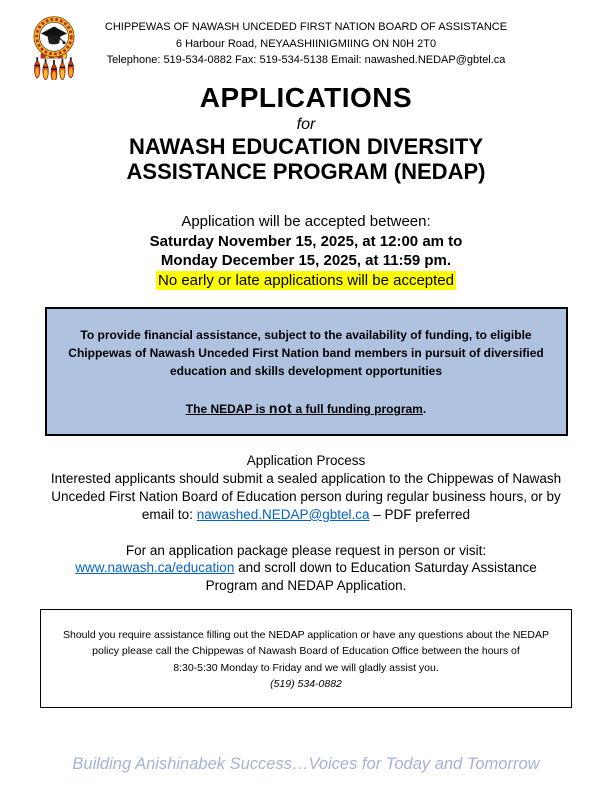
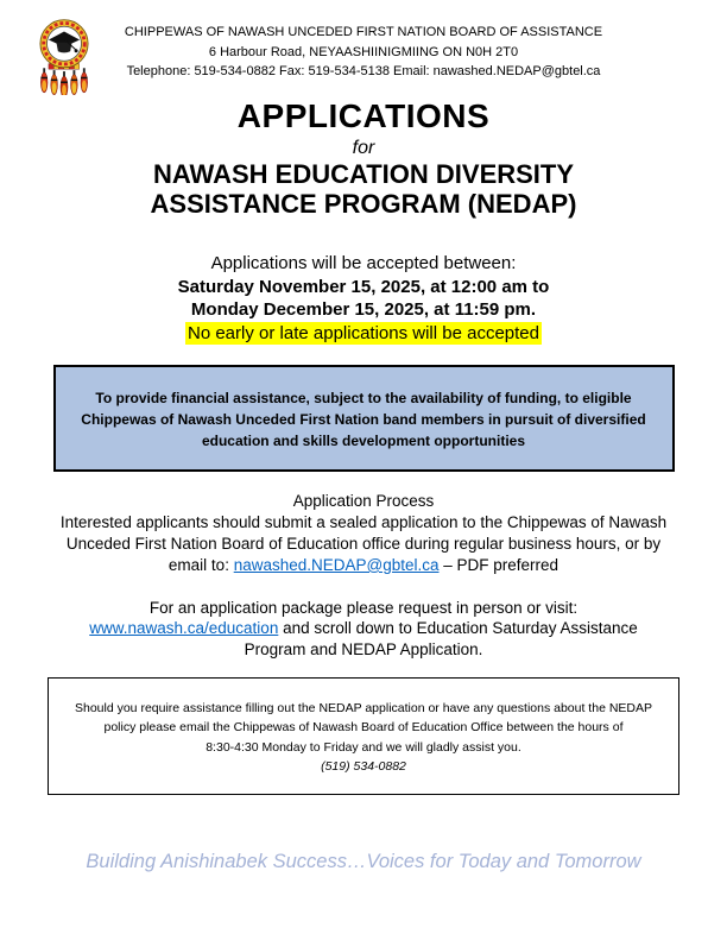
  CHIPPEWAS OF NAWASH UNCEDED FIRST NATION BOARD OF ASSISTANCE
  6 Harbour Road, NEYAASHIINIGMIING ON N0H 2T0
  Telephone: 519-534-0882 Fax: 519-534-5138 Email: nawashed.NEDAP@gbtel.ca
  APPLICATIONS
  for
  NAWASH EDUCATION DIVERSITY
  ASSISTANCE PROGRAM (NEDAP)
- Application will be accepted between:
+ Applications will be accepted between:
  Saturday November 15, 2025, at 12:00 am to
  Monday December 15, 2025, at 11:59 pm.
  No early or late applications will be accepted
  To provide financial assistance, subject to the availability of funding, to eligible Chippewas of Nawash Unceded First Nation band members in pursuit of diversified education and skills development opportunities
- The NEDAP is not a full funding program.
  Application Process
- Interested applicants should submit a sealed application to the Chippewas of Nawash Unceded First Nation Board of Education person during regular business hours, or by email to: nawashed.NEDAP@gbtel.ca – PDF preferred
+ Interested applicants should submit a sealed application to the Chippewas of Nawash Unceded First Nation Board of Education office during regular business hours, or by email to: nawashed.NEDAP@gbtel.ca – PDF preferred
  For an application package please request in person or visit:
  www.nawash.ca/education and scroll down to Education Saturday Assistance Program and NEDAP Application.
- Should you require assistance filling out the NEDAP application or have any questions about the NEDAP policy please call the Chippewas of Nawash Board of Education Office between the hours of
+ Should you require assistance filling out the NEDAP application or have any questions about the NEDAP policy please email the Chippewas of Nawash Board of Education Office between the hours of
- 8:30-5:30 Monday to Friday and we will gladly assist you.
+ 8:30-4:30 Monday to Friday and we will gladly assist you.
  (519) 534-0882
  Building Anishinabek Success…Voices for Today and Tomorrow
